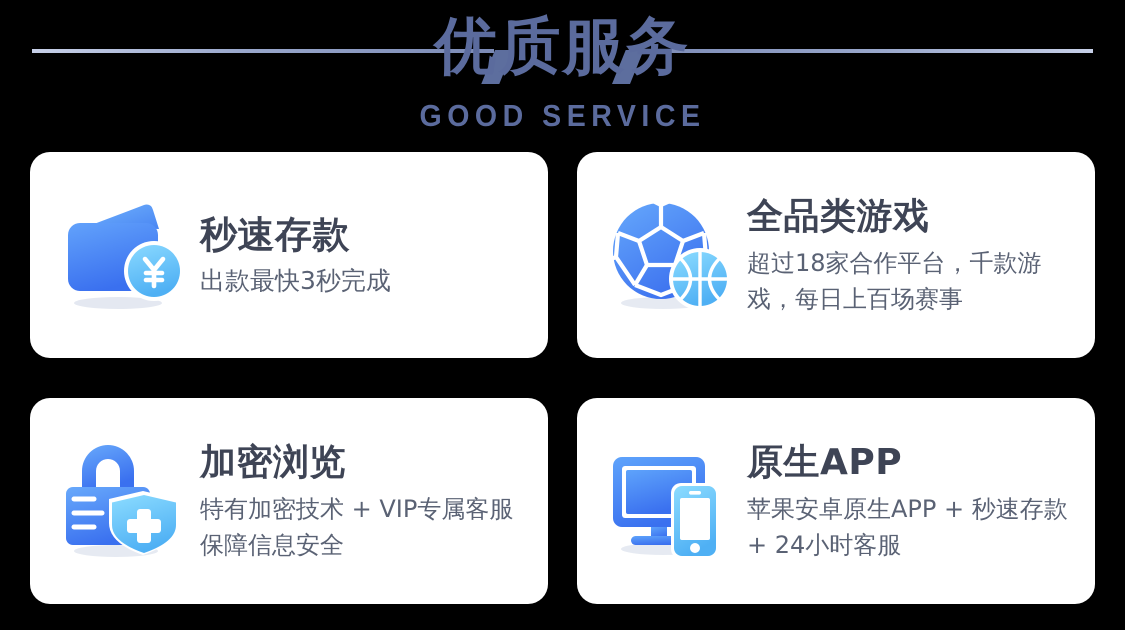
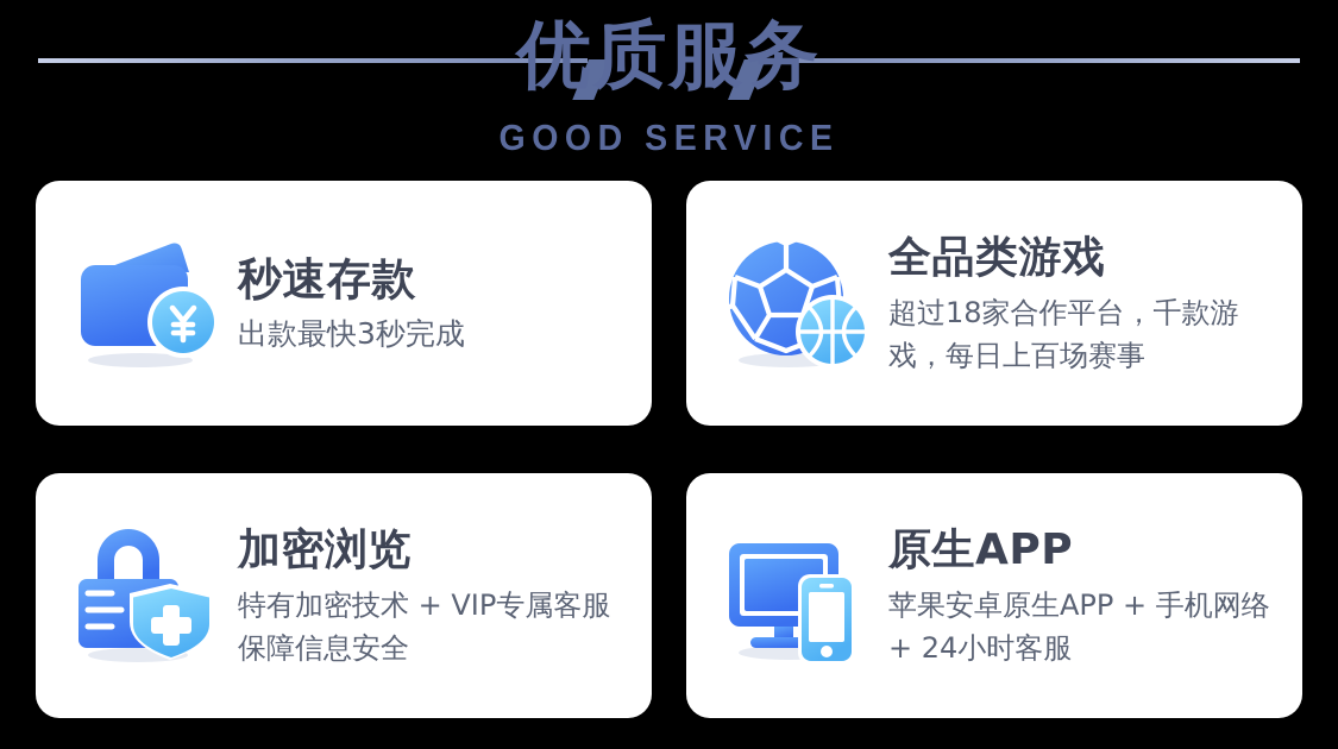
  优质服务
  GOOD SERVICE
  秒速存款
  出款最快3秒完成
  全品类游戏
  超过18家合作平台，千款游戏，每日上百场赛事
  加密浏览
  特有加密技术 + VIP专属客服保障信息安全
  原生APP
- 苹果安卓原生APP + 秒速存款 + 24小时客服
+ 苹果安卓原生APP + 手机网络 + 24小时客服
